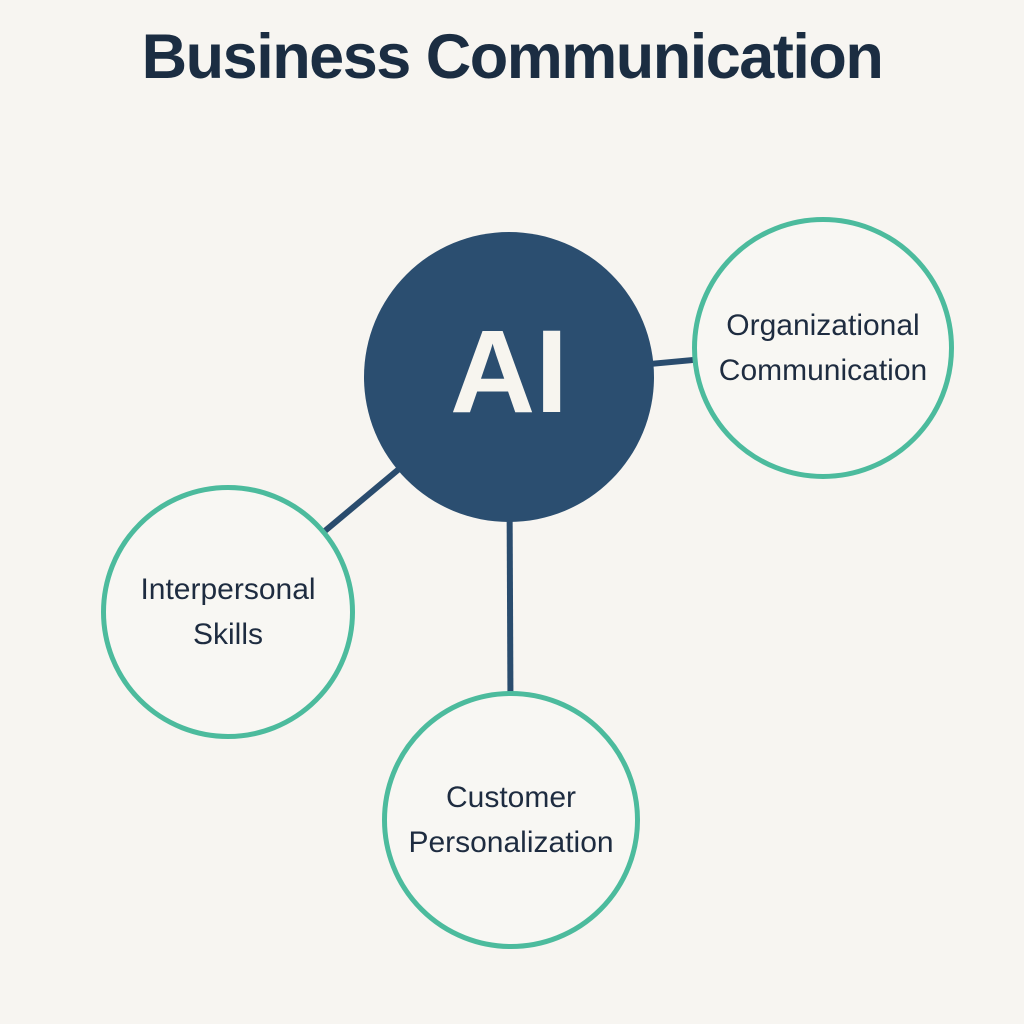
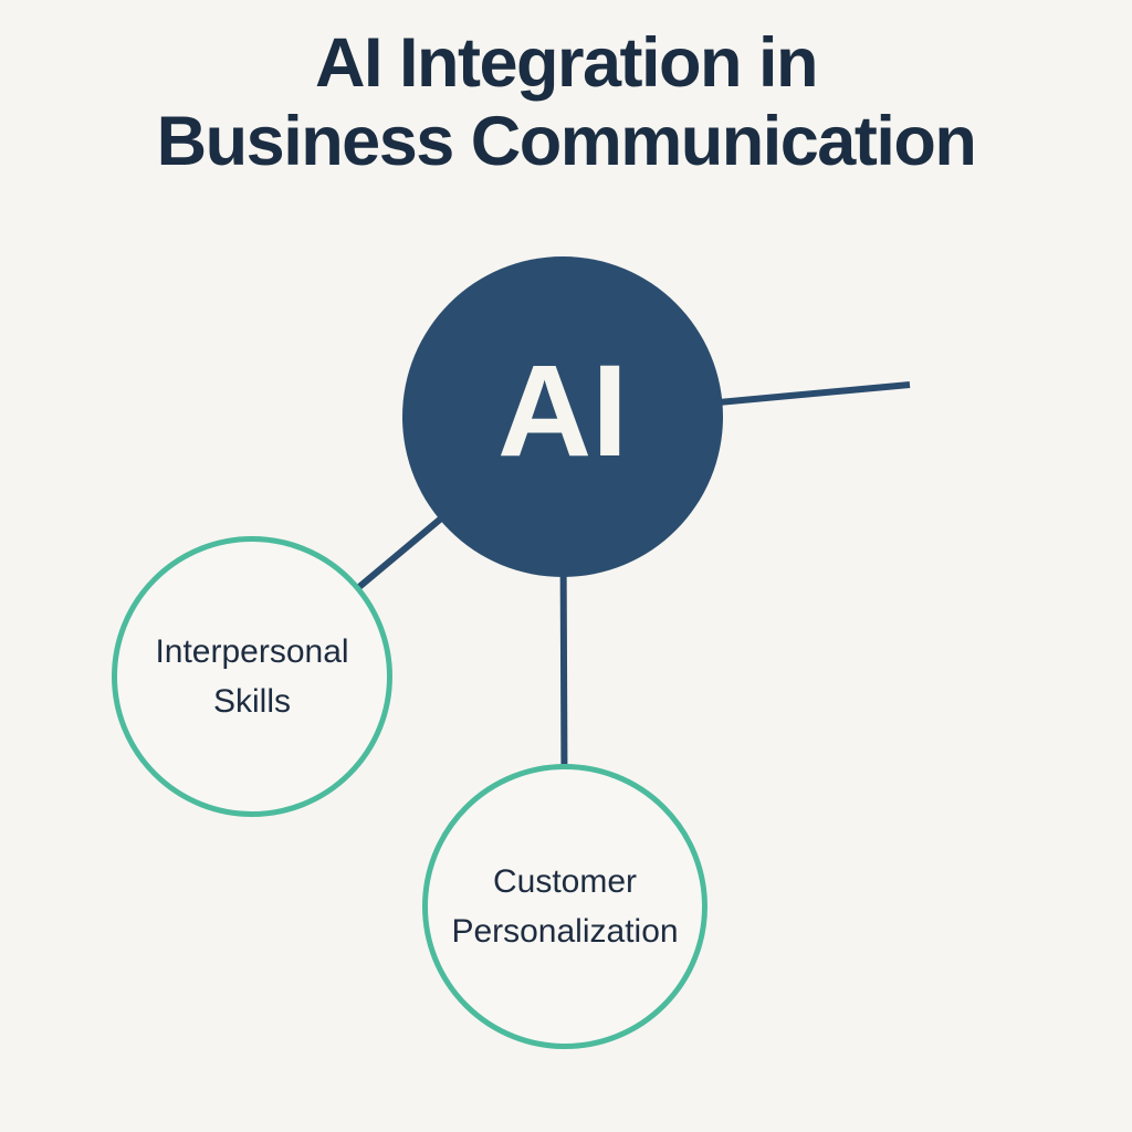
+ AI Integration in
  Business Communication
  AI
- Organizational Communication
  Interpersonal Skills
  Customer Personalization
